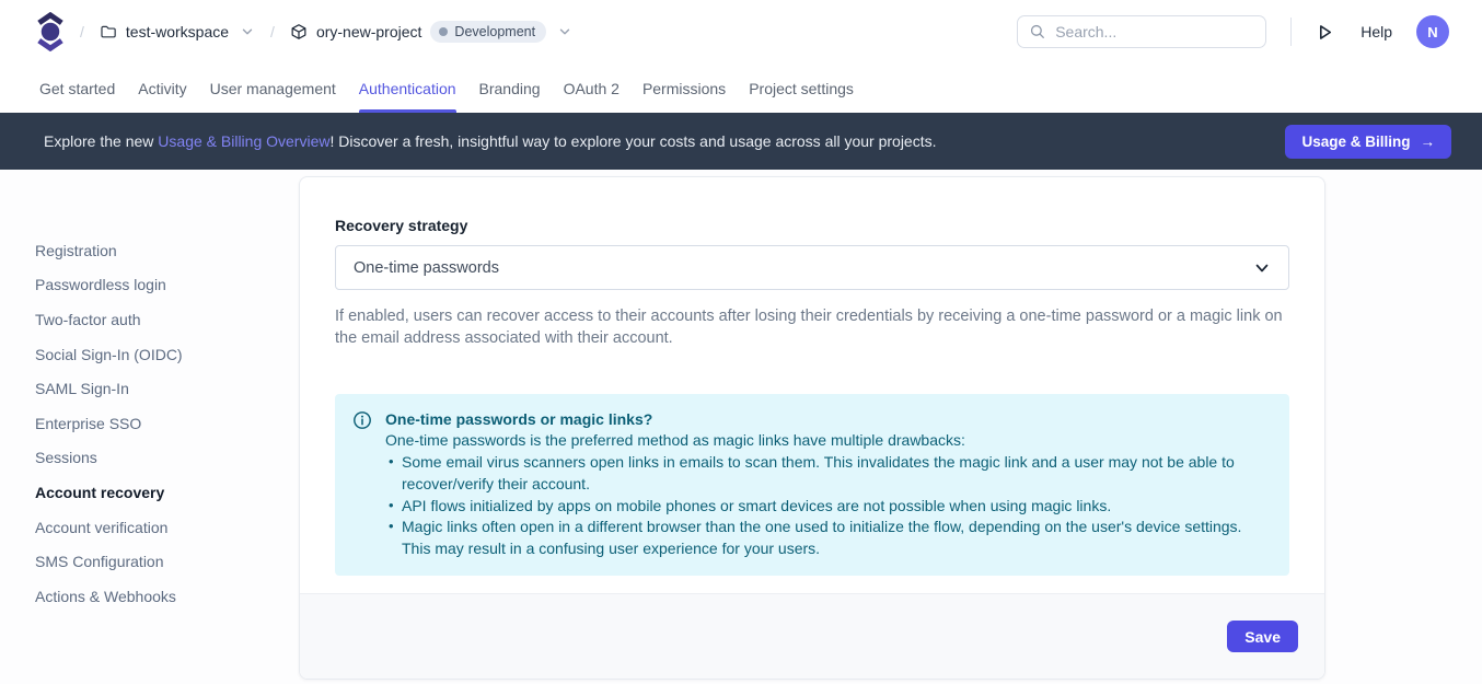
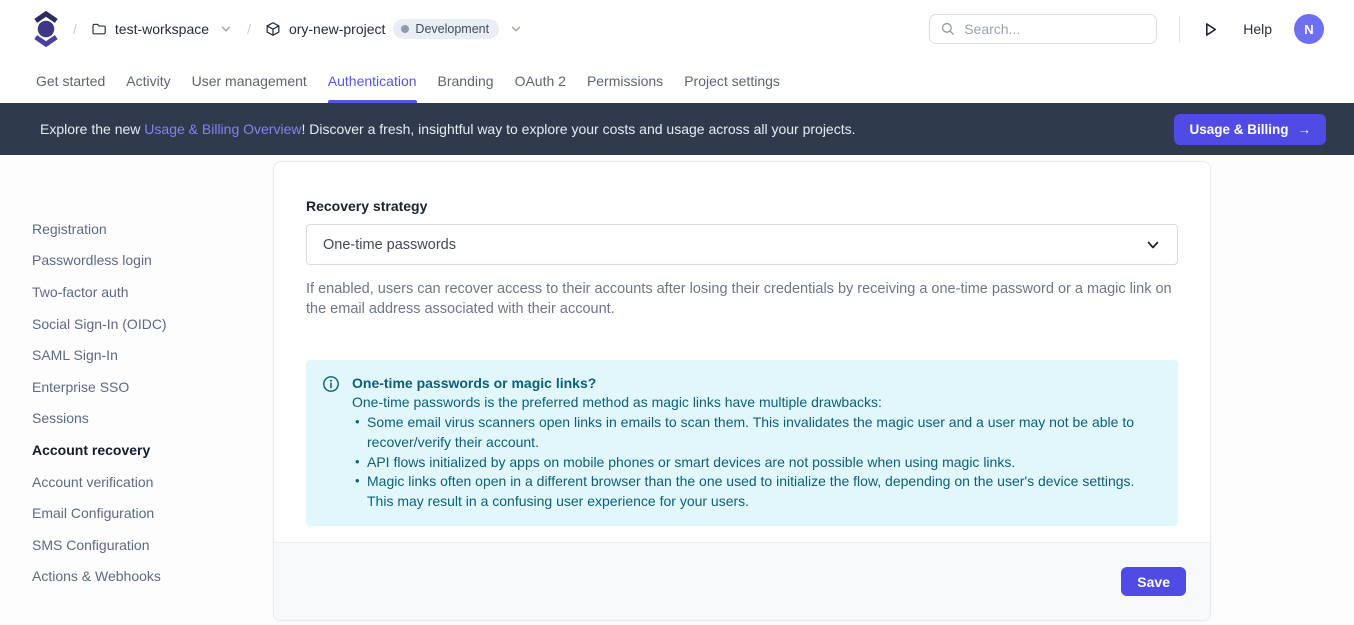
  /
  test-workspace
  /
  ory-new-project
  Development
  Search...
  Help
  N
  Get started
  Activity
  User management
  Authentication
  Branding
  OAuth 2
  Permissions
  Project settings
  Explore the new Usage & Billing Overview! Discover a fresh, insightful way to explore your costs and usage across all your projects.
  Usage & Billing
  →
  Registration
  Passwordless login
  Two-factor auth
  Social Sign-In (OIDC)
  SAML Sign-In
  Enterprise SSO
  Sessions
  Account recovery
  Account verification
+ Email Configuration
  SMS Configuration
  Actions & Webhooks
  Recovery strategy
  One-time passwords
  If enabled, users can recover access to their accounts after losing their credentials by receiving a one-time password or a magic link on the email address associated with their account.
  One-time passwords or magic links?
  One-time passwords is the preferred method as magic links have multiple drawbacks:
- Some email virus scanners open links in emails to scan them. This invalidates the magic link and a user may not be able to recover/verify their account.
+ Some email virus scanners open links in emails to scan them. This invalidates the magic user and a user may not be able to recover/verify their account.
  API flows initialized by apps on mobile phones or smart devices are not possible when using magic links.
  Magic links often open in a different browser than the one used to initialize the flow, depending on the user's device settings. This may result in a confusing user experience for your users.
  Save
